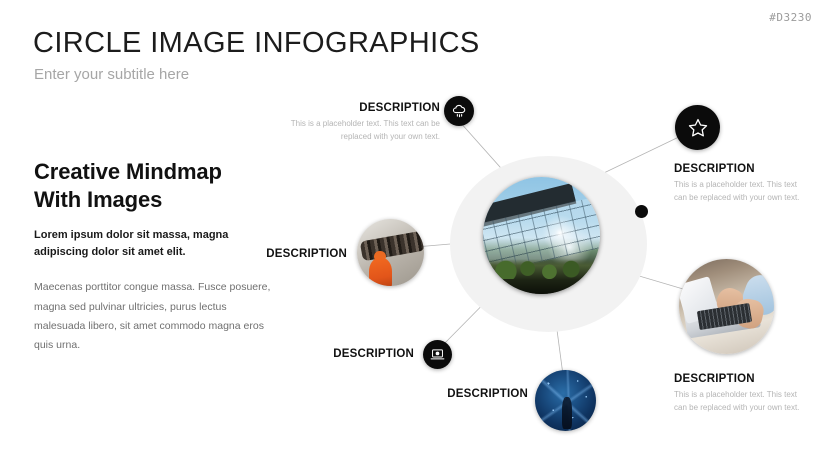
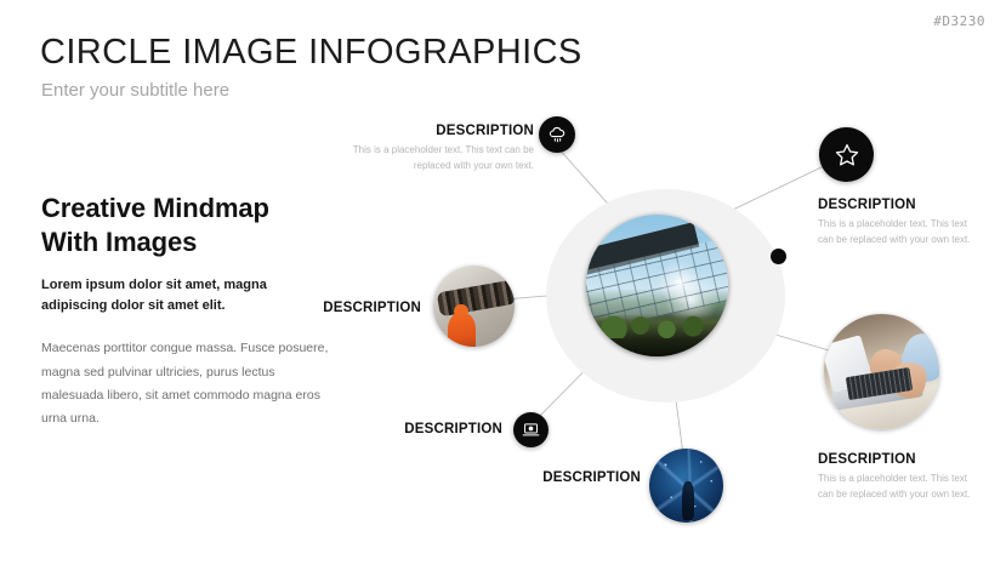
  #D3230
  CIRCLE IMAGE INFOGRAPHICS
  Enter your subtitle here
  Creative Mindmap With Images
- Lorem ipsum dolor sit massa, magna adipiscing dolor sit amet elit.
+ Lorem ipsum dolor sit amet, magna adipiscing dolor sit amet elit.
- Maecenas porttitor congue massa. Fusce posuere, magna sed pulvinar ultricies, purus lectus malesuada libero, sit amet commodo magna eros quis urna.
+ Maecenas porttitor congue massa. Fusce posuere, magna sed pulvinar ultricies, purus lectus malesuada libero, sit amet commodo magna eros urna urna.
  DESCRIPTION
  This is a placeholder text. This text can be replaced with your own text.
  DESCRIPTION
  This is a placeholder text. This text can be replaced with your own text.
  DESCRIPTION
  This is a placeholder text. This text can be replaced with your own text.
  DESCRIPTION
  DESCRIPTION
  DESCRIPTION
